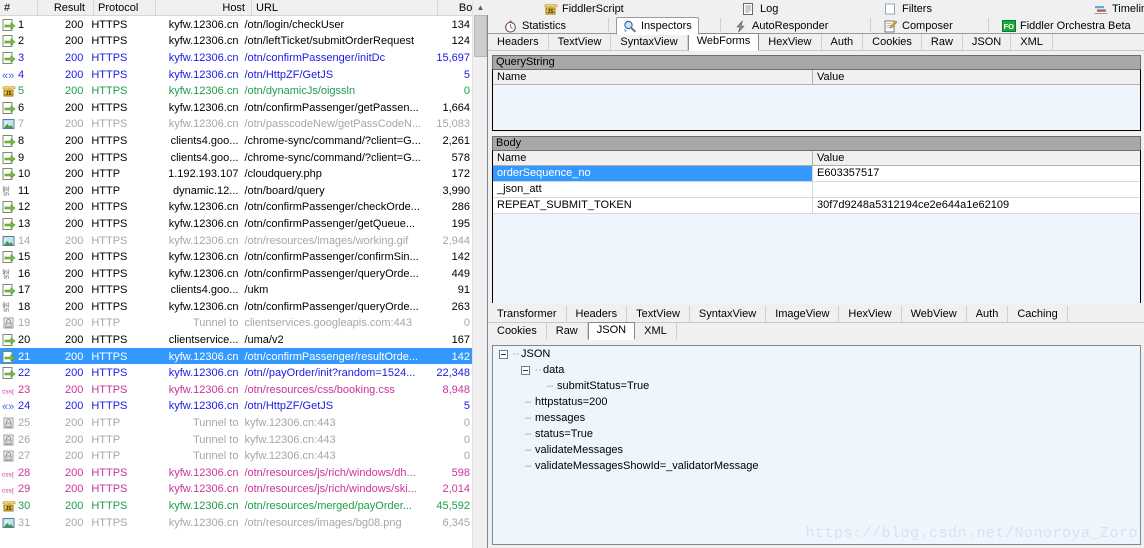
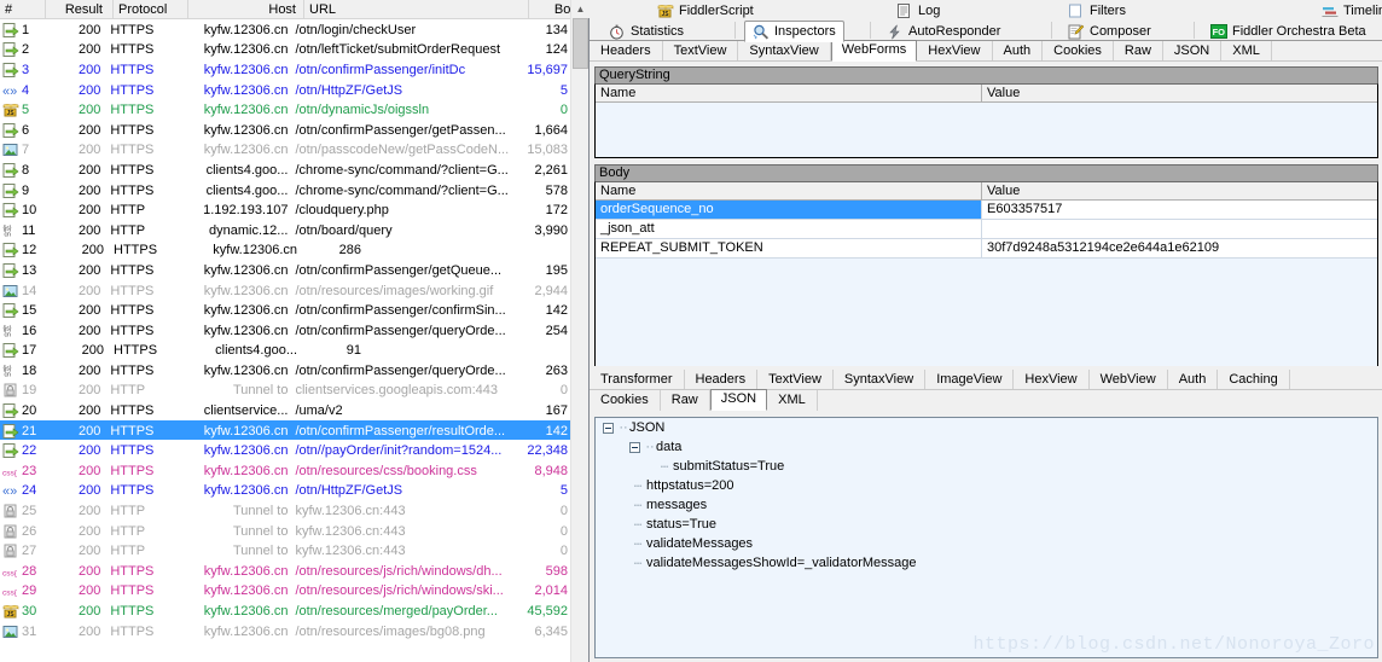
  #
  Result
  Protocol
  Host
  URL
  1
  200
  HTTPS
  kyfw.12306.cn
  /otn/login/checkUser
  134
  2
  200
  HTTPS
  kyfw.12306.cn
  /otn/leftTicket/submitOrderRequest
  124
  3
  200
  HTTPS
  kyfw.12306.cn
  /otn/confirmPassenger/initDc
  15,697
  «»
  4
  200
  HTTPS
  kyfw.12306.cn
  /otn/HttpZF/GetJS
  5
  5
  200
  HTTPS
  kyfw.12306.cn
  /otn/dynamicJs/oigssln
  0
  6
  200
  HTTPS
  kyfw.12306.cn
  /otn/confirmPassenger/getPassen...
  1,664
  7
  200
  HTTPS
  kyfw.12306.cn
  /otn/passcodeNew/getPassCodeN...
  15,083
  8
  200
  HTTPS
  clients4.goo...
  /chrome-sync/command/?client=G...
  2,261
  9
  200
  HTTPS
  clients4.goo...
  /chrome-sync/command/?client=G...
  578
  10
  200
  HTTP
  1.192.193.107
  /cloudquery.php
  172
  11
  200
  HTTP
  dynamic.12...
  /otn/board/query
  3,990
  12
  200
  HTTPS
  kyfw.12306.cn
- /otn/confirmPassenger/checkOrde...
  286
  13
  200
  HTTPS
  kyfw.12306.cn
  /otn/confirmPassenger/getQueue...
  195
  14
  200
  HTTPS
  kyfw.12306.cn
  /otn/resources/images/working.gif
  2,944
  15
  200
  HTTPS
  kyfw.12306.cn
  /otn/confirmPassenger/confirmSin...
  142
  16
  200
  HTTPS
  kyfw.12306.cn
  /otn/confirmPassenger/queryOrde...
- 449
+ 254
  17
  200
  HTTPS
  clients4.goo...
- /ukm
  91
  18
  200
  HTTPS
  kyfw.12306.cn
  /otn/confirmPassenger/queryOrde...
  263
  19
  200
  HTTP
  Tunnel to
  clientservices.googleapis.com:443
  0
  20
  200
  HTTPS
  clientservice...
  /uma/v2
  167
  21
  200
  HTTPS
  kyfw.12306.cn
  /otn/confirmPassenger/resultOrde...
  142
  22
  200
  HTTPS
  kyfw.12306.cn
  /otn//payOrder/init?random=1524...
  22,348
  23
  200
  HTTPS
  kyfw.12306.cn
  /otn/resources/css/booking.css
  8,948
  «»
  24
  200
  HTTPS
  kyfw.12306.cn
  /otn/HttpZF/GetJS
  5
  25
  200
  HTTP
  Tunnel to
  kyfw.12306.cn:443
  0
  26
  200
  HTTP
  Tunnel to
  kyfw.12306.cn:443
  0
  27
  200
  HTTP
  Tunnel to
  kyfw.12306.cn:443
  0
  28
  200
  HTTPS
  kyfw.12306.cn
  /otn/resources/js/rich/windows/dh...
  598
  29
  200
  HTTPS
  kyfw.12306.cn
  /otn/resources/js/rich/windows/ski...
  2,014
  30
  200
  HTTPS
  kyfw.12306.cn
  /otn/resources/merged/payOrder...
  45,592
  31
  200
  HTTPS
  kyfw.12306.cn
  /otn/resources/images/bg08.png
  6,345
  ▲
  FiddlerScript
  Log
  Filters
  Timeli
  Statistics
  Inspectors
  AutoResponder
  Composer
  FO
  Fiddler Orchestra Beta
  Headers
  TextView
  SyntaxView
  WebForms
  HexView
  Auth
  Cookies
  Raw
  JSON
  XML
  QueryString
  Name
  Value
  Body
  Name
  Value
  orderSequence_no
  E603357517
  _json_att
  REPEAT_SUBMIT_TOKEN
  30f7d9248a5312194ce2e644a1e62109
  Transformer
  Headers
  TextView
  SyntaxView
  ImageView
  HexView
  WebView
  Auth
  Caching
  Cookies
  Raw
  JSON
  XML
  ··
  JSON
  ··
  data
  ┄
  submitStatus=True
  ┄
  httpstatus=200
  ┄
  messages
  ┄
  status=True
  ┄
  validateMessages
  ┄
  validateMessagesShowId=_validatorMessage
